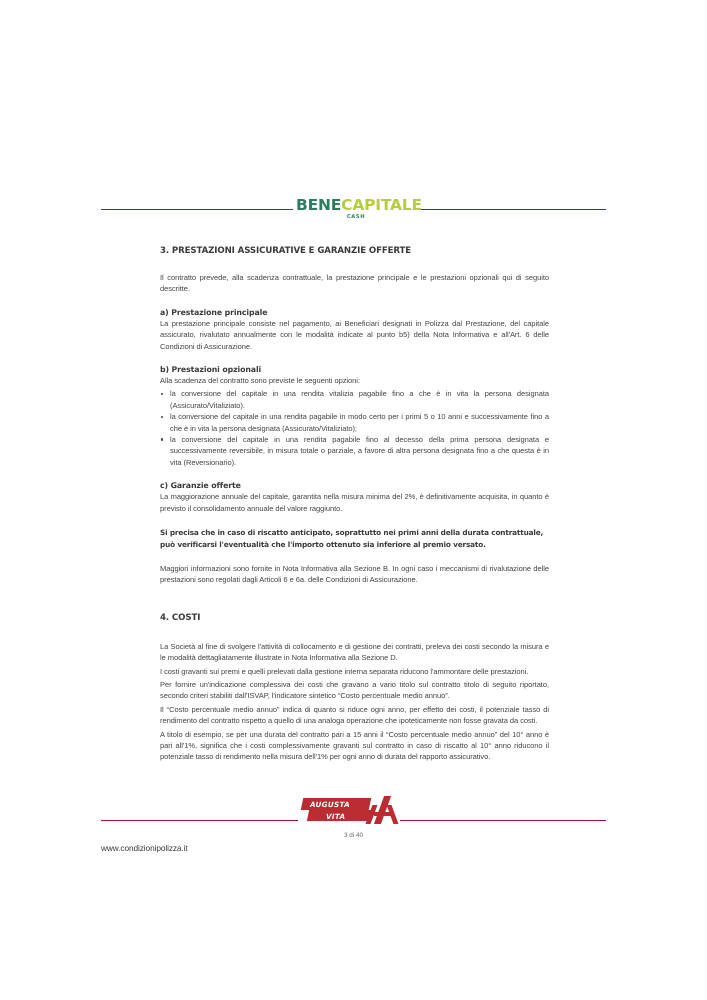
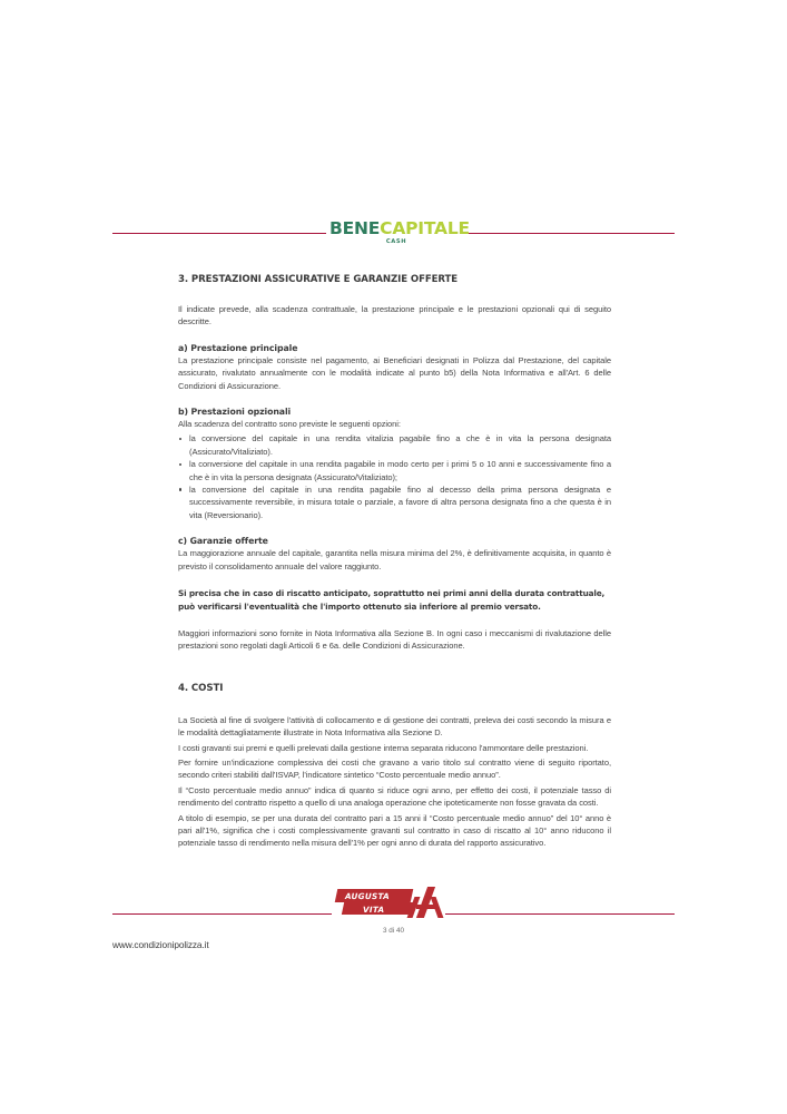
  BENECAPITALE
  3. PRESTAZIONI ASSICURATIVE E GARANZIE OFFERTE
- Il contratto prevede, alla scadenza contrattuale, la prestazione principale e le prestazioni opzionali qui di seguito descritte.
+ Il indicate prevede, alla scadenza contrattuale, la prestazione principale e le prestazioni opzionali qui di seguito descritte.
  a) Prestazione principale
  La prestazione principale consiste nel pagamento, ai Beneficiari designati in Polizza dal Prestazione, del capitale assicurato, rivalutato annualmente con le modalità indicate al punto b5) della Nota Informativa e all'Art. 6 delle Condizioni di Assicurazione.
  b) Prestazioni opzionali
  Alla scadenza del contratto sono previste le seguenti opzioni:
  la conversione del capitale in una rendita vitalizia pagabile fino a che è in vita la persona designata (Assicurato/Vitaliziato).
  la conversione del capitale in una rendita pagabile in modo certo per i primi 5 o 10 anni e successivamente fino a che è in vita la persona designata (Assicurato/Vitaliziato);
  la conversione del capitale in una rendita pagabile fino al decesso della prima persona designata e successivamente reversibile, in misura totale o parziale, a favore di altra persona designata fino a che questa è in vita (Reversionario).
  c) Garanzie offerte
  La maggiorazione annuale del capitale, garantita nella misura minima del 2%, è definitivamente acquisita, in quanto è previsto il consolidamento annuale del valore raggiunto.
  Si precisa che in caso di riscatto anticipato, soprattutto nei primi anni della durata contrattuale, può verificarsi l'eventualità che l'importo ottenuto sia inferiore al premio versato.
  Maggiori informazioni sono fornite in Nota Informativa alla Sezione B. In ogni caso i meccanismi di rivalutazione delle prestazioni sono regolati dagli Articoli 6 e 6a. delle Condizioni di Assicurazione.
  4. COSTI
  La Società al fine di svolgere l'attività di collocamento e di gestione dei contratti, preleva dei costi secondo la misura e le modalità dettagliatamente illustrate in Nota Informativa alla Sezione D.
  I costi gravanti sui premi e quelli prelevati dalla gestione interna separata riducono l'ammontare delle prestazioni.
- Per fornire un'indicazione complessiva dei costi che gravano a vario titolo sul contratto titolo di seguito riportato, secondo criteri stabiliti dall'ISVAP, l'indicatore sintetico “Costo percentuale medio annuo”.
+ Per fornire un'indicazione complessiva dei costi che gravano a vario titolo sul contratto viene di seguito riportato, secondo criteri stabiliti dall'ISVAP, l'indicatore sintetico “Costo percentuale medio annuo”.
  Il “Costo percentuale medio annuo” indica di quanto si riduce ogni anno, per effetto dei costi, il potenziale tasso di rendimento del contratto rispetto a quello di una analoga operazione che ipoteticamente non fosse gravata da costi.
  A titolo di esempio, se per una durata del contratto pari a 15 anni il “Costo percentuale medio annuo” del 10° anno è pari all'1%, significa che i costi complessivamente gravanti sul contratto in caso di riscatto al 10° anno riducono il potenziale tasso di rendimento nella misura dell'1% per ogni anno di durata del rapporto assicurativo.
  AUGUSTA
  VITA
  www.condizionipolizza.it
